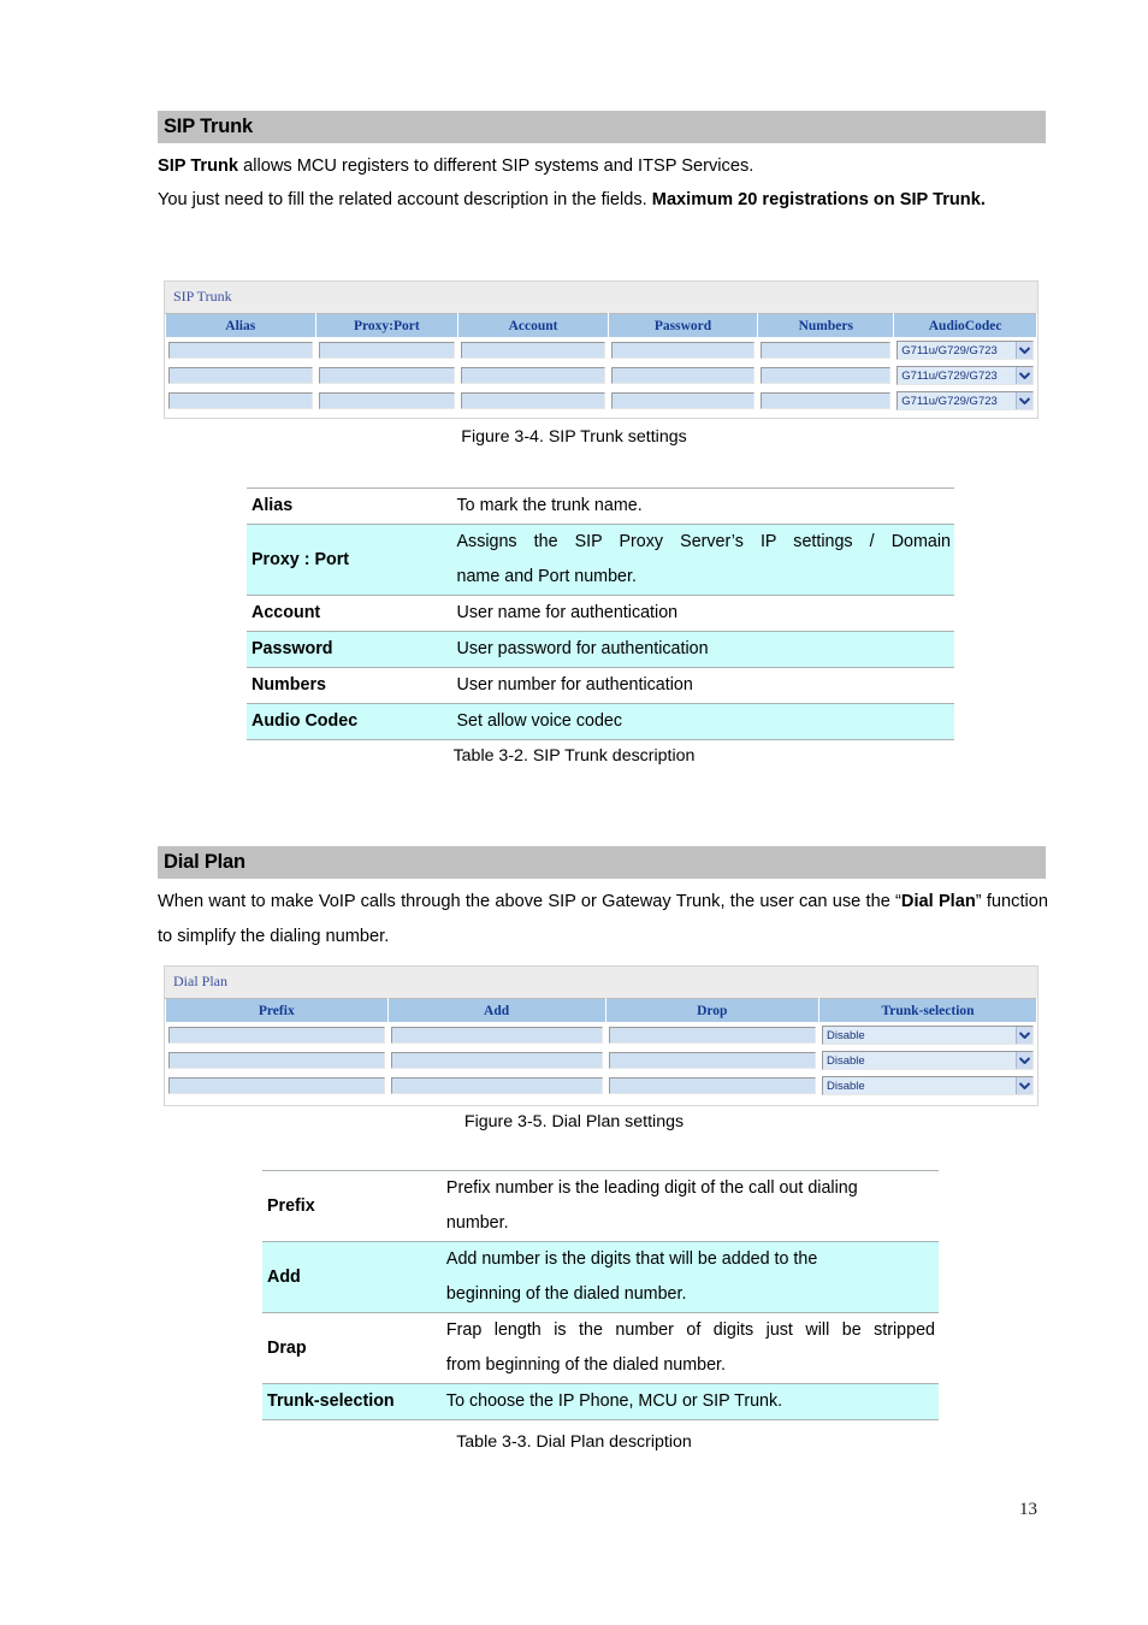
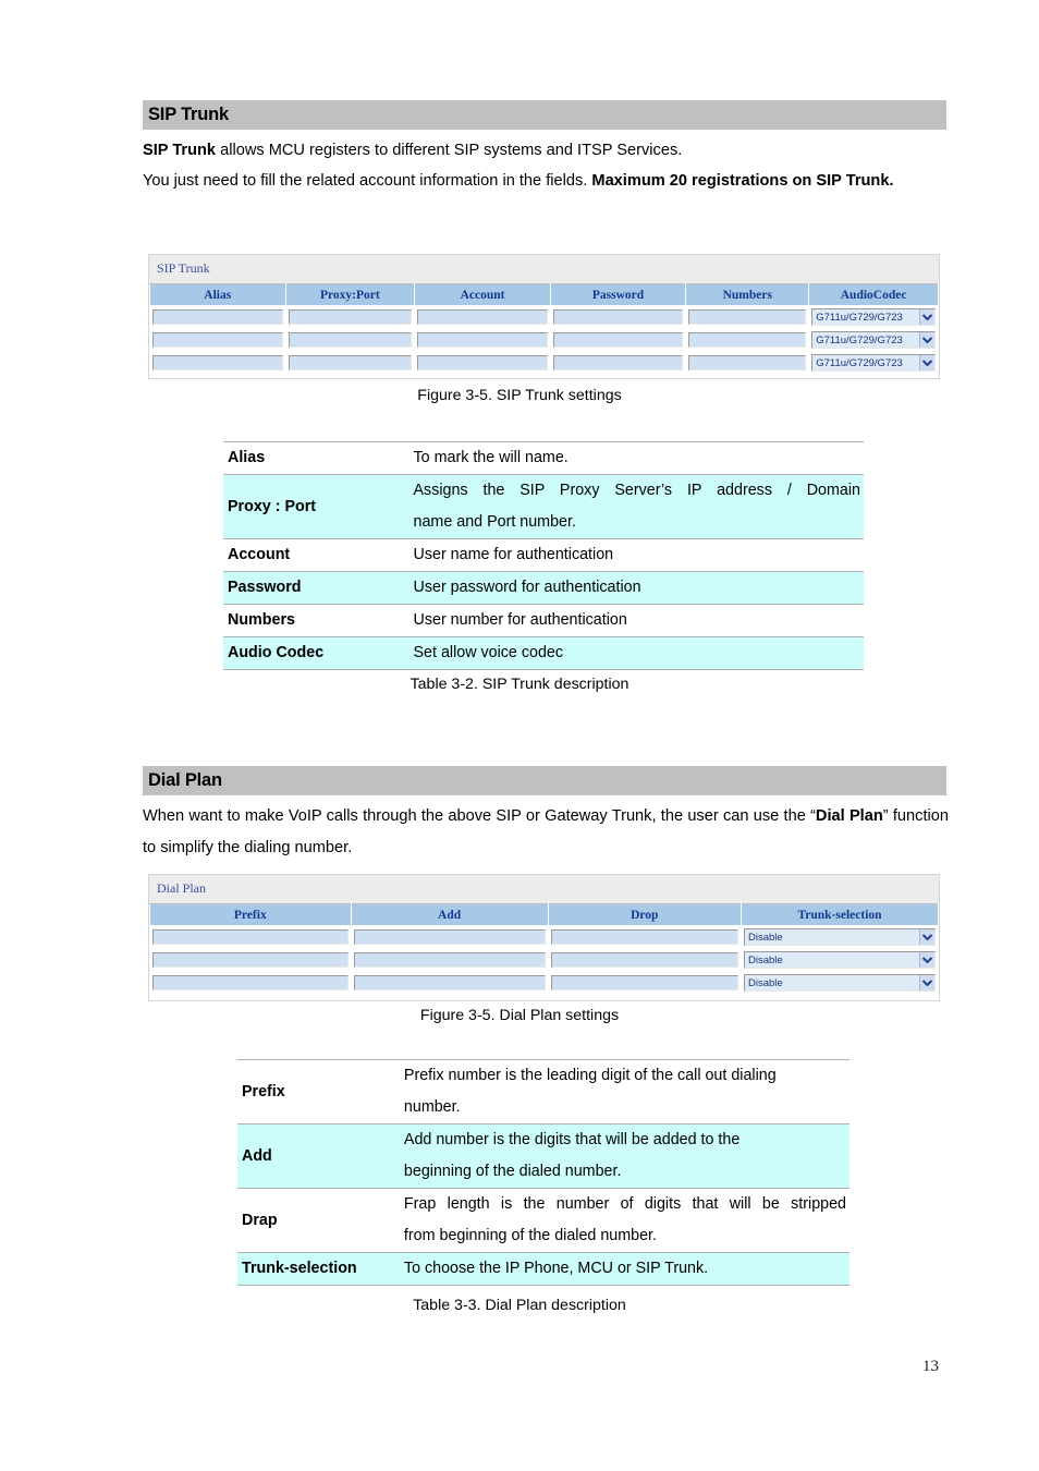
  SIP Trunk
  SIP Trunk allows MCU registers to different SIP systems and ITSP Services.
- You just need to fill the related account description in the fields. Maximum 20 registrations on SIP Trunk.
+ You just need to fill the related account information in the fields. Maximum 20 registrations on SIP Trunk.
  SIP Trunk
  Alias	Proxy:Port	Account	Password	Numbers	AudioCodec
  					G711u/G729/G723
  					G711u/G729/G723
  					G711u/G729/G723
- Figure 3-4. SIP Trunk settings
+ Figure 3-5. SIP Trunk settings
- Alias	To mark the trunk name.
+ Alias	To mark the will name.
- Proxy : Port	Assigns the SIP Proxy Server’s IP settings / Domain name and Port number.
+ Proxy : Port	Assigns the SIP Proxy Server’s IP address / Domain name and Port number.
  Account	User name for authentication
  Password	User password for authentication
  Numbers	User number for authentication
  Audio Codec	Set allow voice codec
  Table 3-2. SIP Trunk description
  Dial Plan
  When want to make VoIP calls through the above SIP or Gateway Trunk, the user can use the “Dial Plan” function to simplify the dialing number.
  Dial Plan
  Prefix	Add	Drop	Trunk-selection
  			Disable
  			Disable
  			Disable
  Figure 3-5. Dial Plan settings
  Prefix	Prefix number is the leading digit of the call out dialing number.
  Add	Add number is the digits that will be added to the beginning of the dialed number.
- Drap	Frap length is the number of digits just will be stripped from beginning of the dialed number.
+ Drap	Frap length is the number of digits that will be stripped from beginning of the dialed number.
  Trunk-selection	To choose the IP Phone, MCU or SIP Trunk.
  Table 3-3. Dial Plan description
  13
